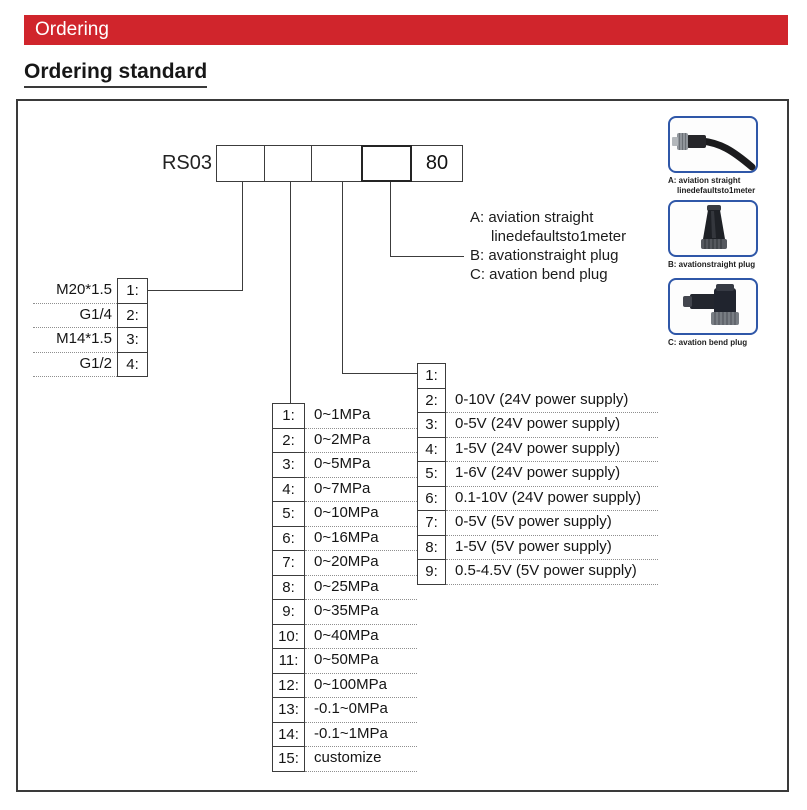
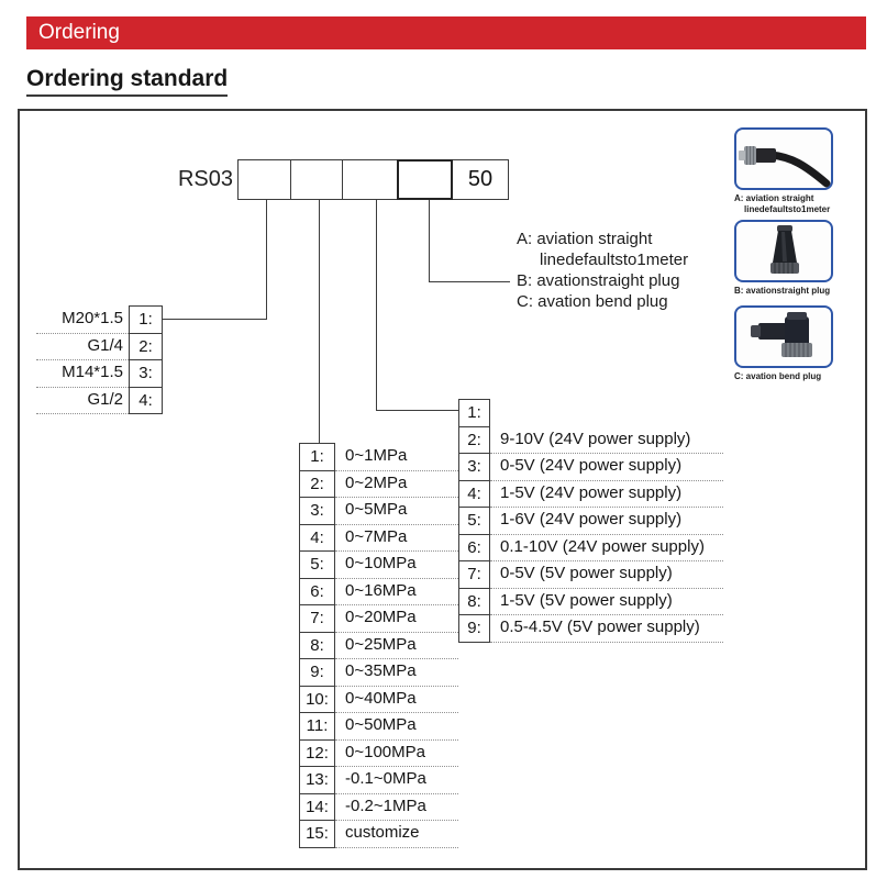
  Ordering
  Ordering standard
  RS03
- 80
+ 50
  A: aviation straight
  linedefaultsto1meter
  B: avationstraight plug
  C: avation bend plug
  M20*1.5
  1:
  G1/4
  2:
  M14*1.5
  3:
  G1/2
  4:
  1:
  0~1MPa
  2:
  0~2MPa
  3:
  0~5MPa
  4:
  0~7MPa
  5:
  0~10MPa
  6:
  0~16MPa
  7:
  0~20MPa
  8:
  0~25MPa
  9:
  0~35MPa
  10:
  0~40MPa
  11:
  0~50MPa
  12:
  0~100MPa
  13:
  -0.1~0MPa
  14:
- -0.1~1MPa
+ -0.2~1MPa
  15:
  customize
  1:
  2:
- 0-10V (24V power supply)
+ 9-10V (24V power supply)
  3:
  0-5V (24V power supply)
  4:
  1-5V (24V power supply)
  5:
  1-6V (24V power supply)
  6:
  0.1-10V (24V power supply)
  7:
  0-5V (5V power supply)
  8:
  1-5V (5V power supply)
  9:
  0.5-4.5V (5V power supply)
  A: aviation straight
  linedefaultsto1meter
  B: avationstraight plug
  C: avation bend plug
